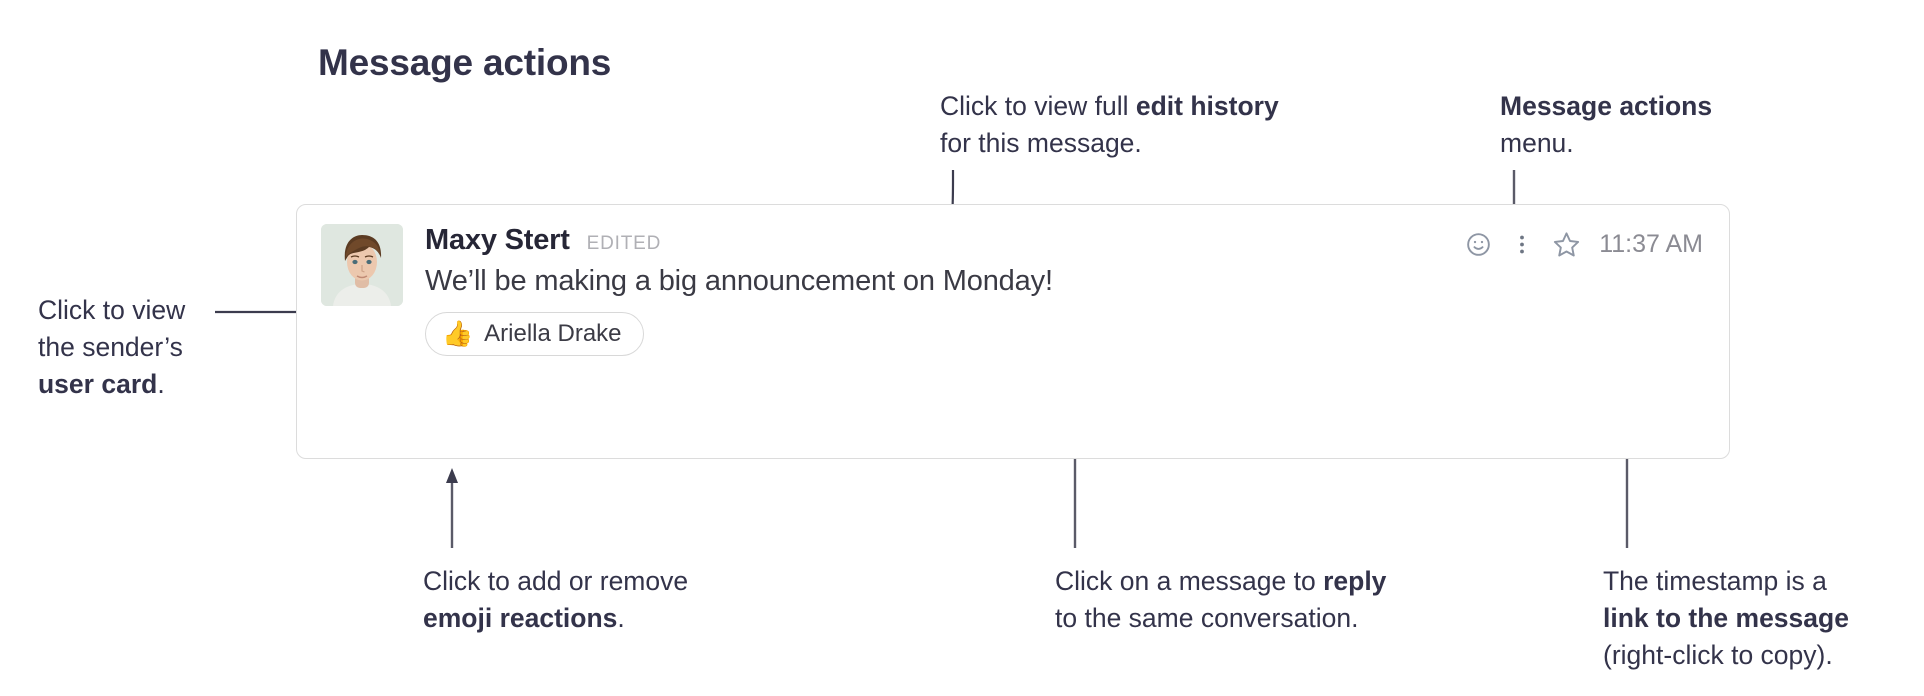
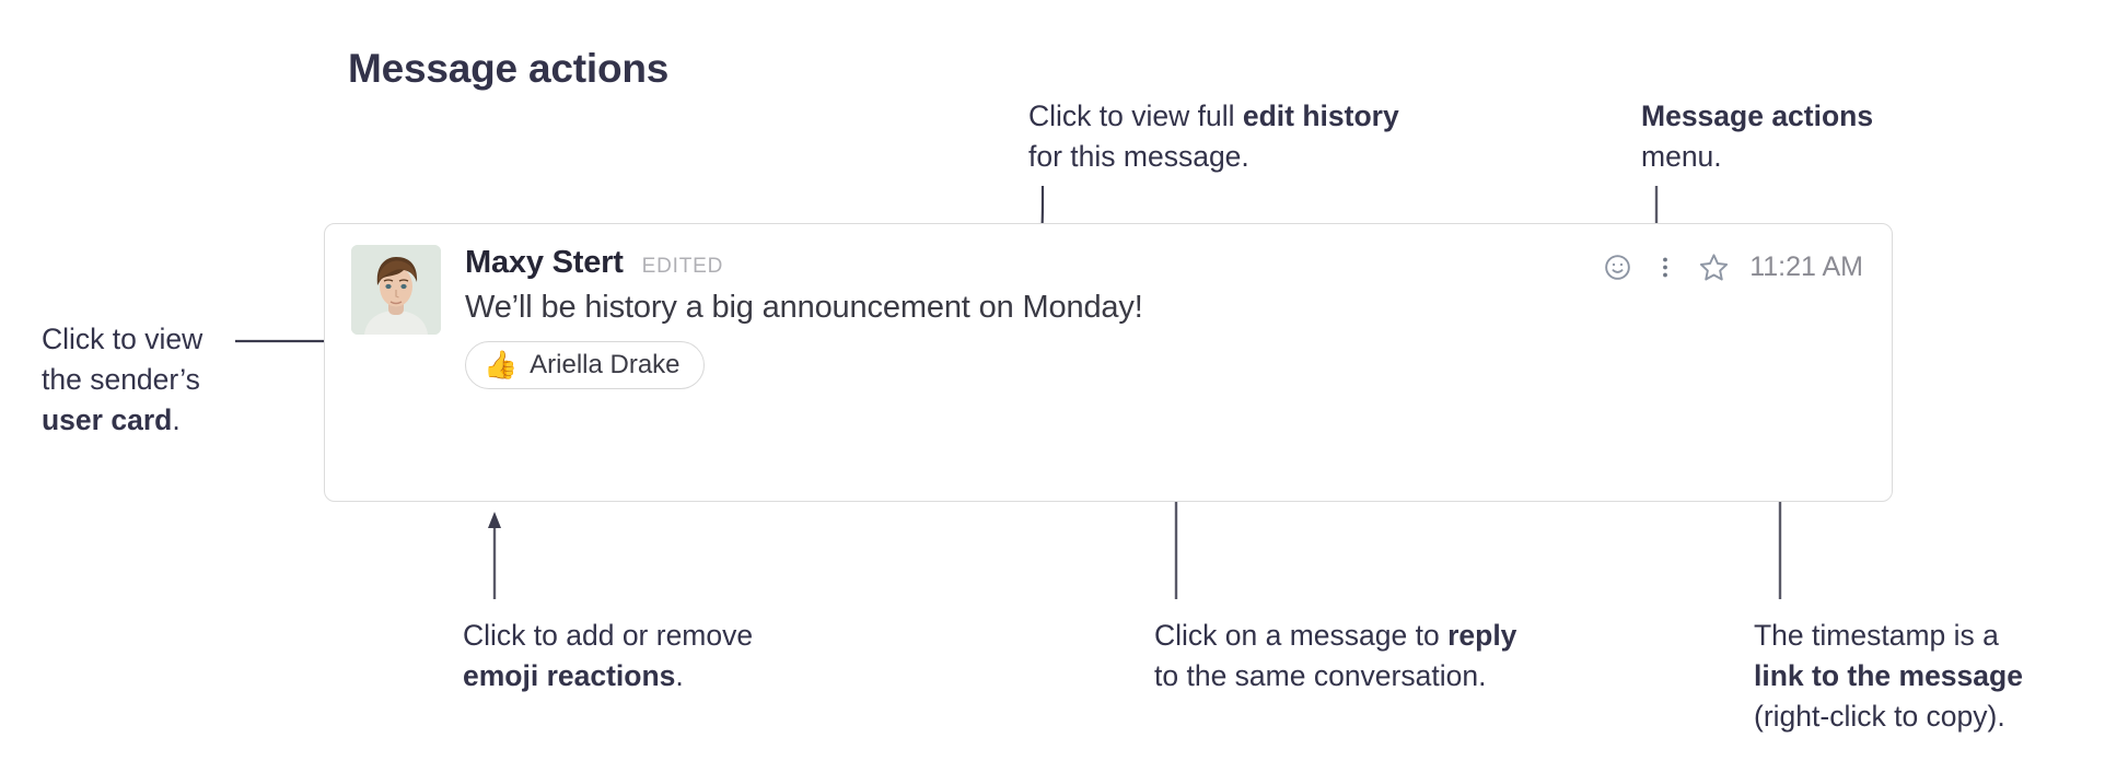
  Message actions
  Click to view full edit history
  for this message.
  Message actions
  menu.
  Click to view
  the sender’s
  user card.
  Click to add or remove
  emoji reactions.
  Click on a message to reply
  to the same conversation.
  The timestamp is a
  link to the message
  (right-click to copy).
  Maxy Stert
  EDITED
- We’ll be making a big announcement on Monday!
+ We’ll be history a big announcement on Monday!
  👍
  Ariella Drake
- 11:37 AM
+ 11:21 AM
